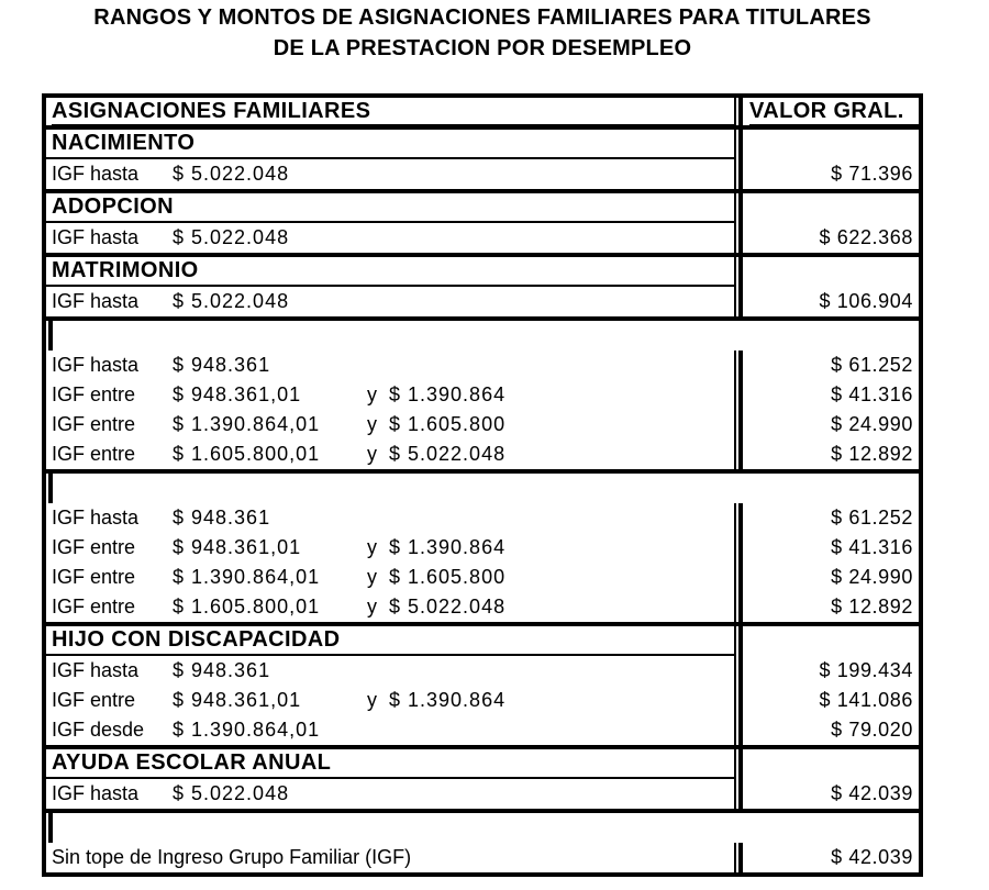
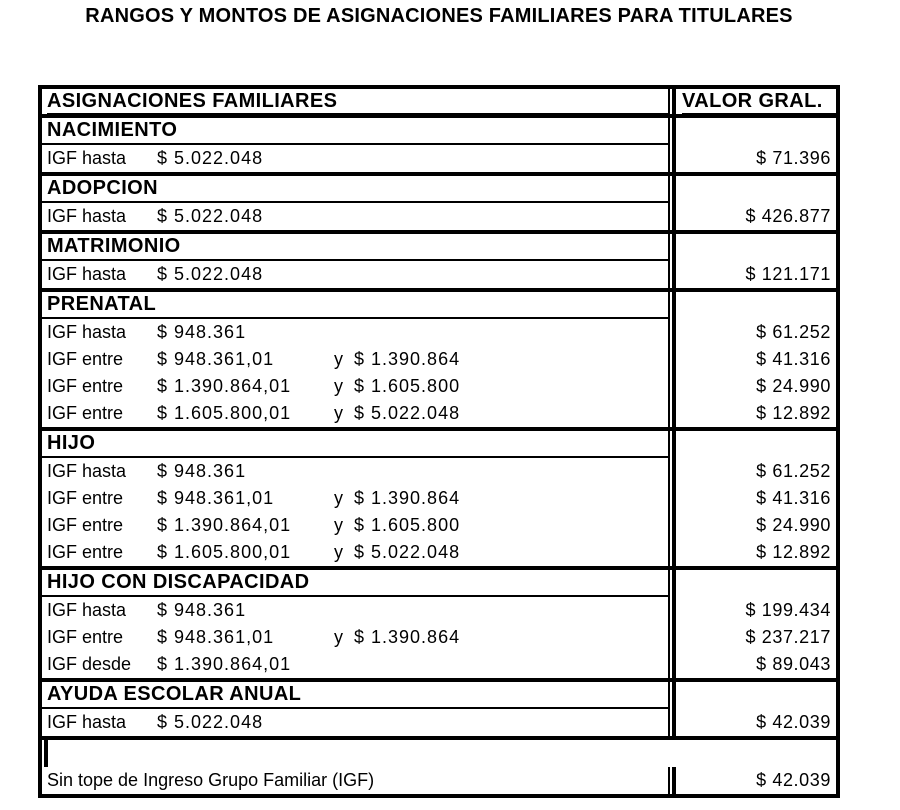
  RANGOS Y MONTOS DE ASIGNACIONES FAMILIARES PARA TITULARES
- DE LA PRESTACION POR DESEMPLEO
  ASIGNACIONES FAMILIARES
  VALOR GRAL.
  NACIMIENTO
  IGF hasta
  $ 5.022.048
  $ 71.396
  ADOPCION
  IGF hasta
  $ 5.022.048
- $ 622.368
+ $ 426.877
  MATRIMONIO
  IGF hasta
  $ 5.022.048
- $ 106.904
+ $ 121.171
+ PRENATAL
  IGF hasta
  $ 948.361
  $ 61.252
  IGF entre
  $ 948.361,01
  y
  $ 1.390.864
  $ 41.316
  IGF entre
  $ 1.390.864,01
  y
  $ 1.605.800
  $ 24.990
  IGF entre
  $ 1.605.800,01
  y
  $ 5.022.048
  $ 12.892
+ HIJO
  IGF hasta
  $ 948.361
  $ 61.252
  IGF entre
  $ 948.361,01
  y
  $ 1.390.864
  $ 41.316
  IGF entre
  $ 1.390.864,01
  y
  $ 1.605.800
  $ 24.990
  IGF entre
  $ 1.605.800,01
  y
  $ 5.022.048
  $ 12.892
  HIJO CON DISCAPACIDAD
  IGF hasta
  $ 948.361
  $ 199.434
  IGF entre
  $ 948.361,01
  y
  $ 1.390.864
- $ 141.086
+ $ 237.217
  IGF desde
  $ 1.390.864,01
- $ 79.020
+ $ 89.043
  AYUDA ESCOLAR ANUAL
  IGF hasta
  $ 5.022.048
  $ 42.039
  Sin tope de Ingreso Grupo Familiar (IGF)
  $ 42.039
